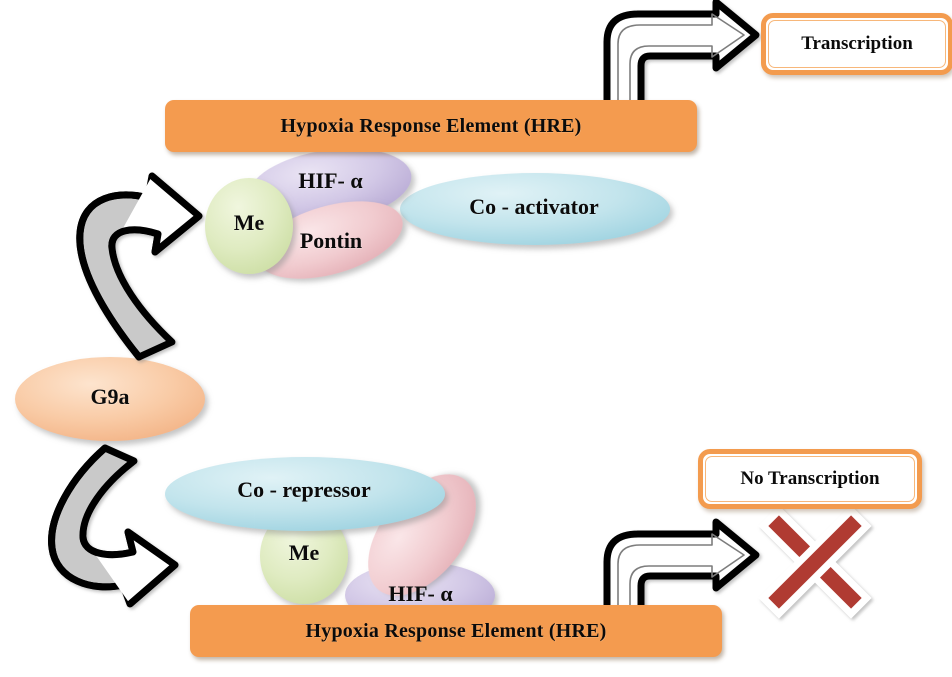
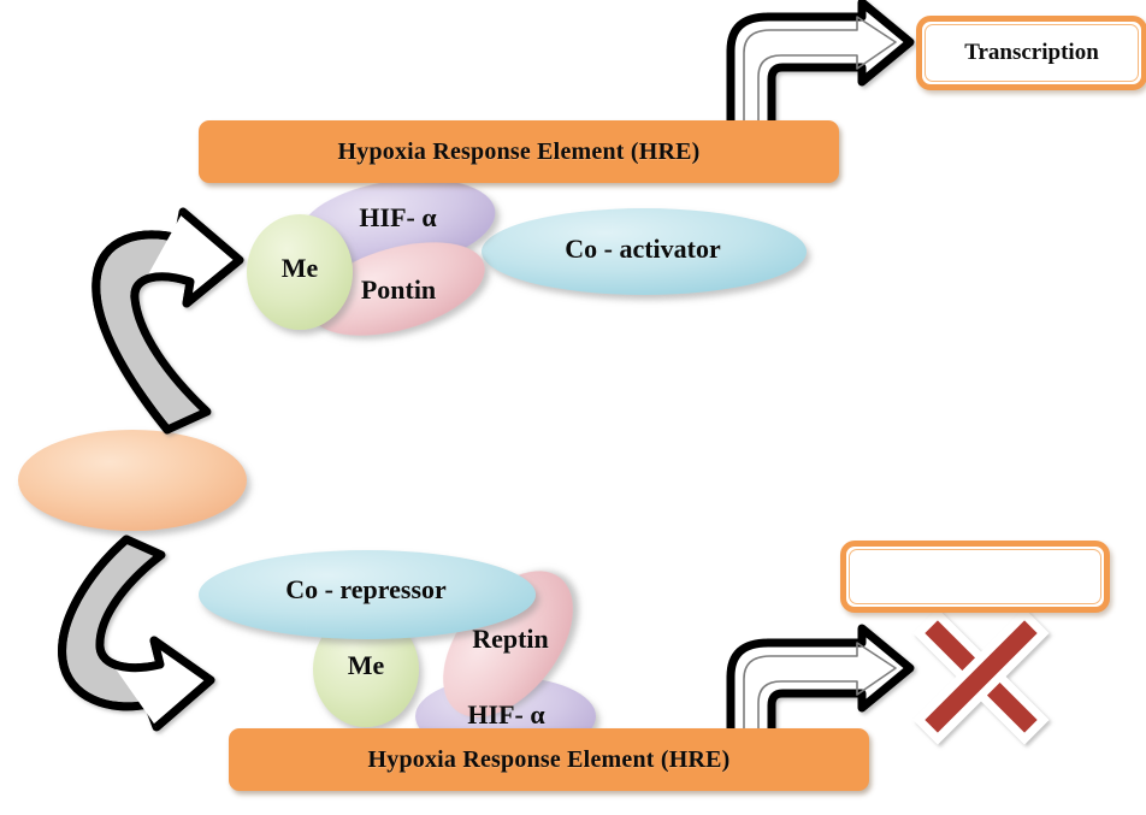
  Hypoxia Response Element (HRE)
  Transcription
  Hypoxia Response Element (HRE)
- No Transcription
- G9a
  Me
  HIF- α
  Pontin
  Co - activator
  Co - repressor
  Me
+ Reptin
  HIF- α
